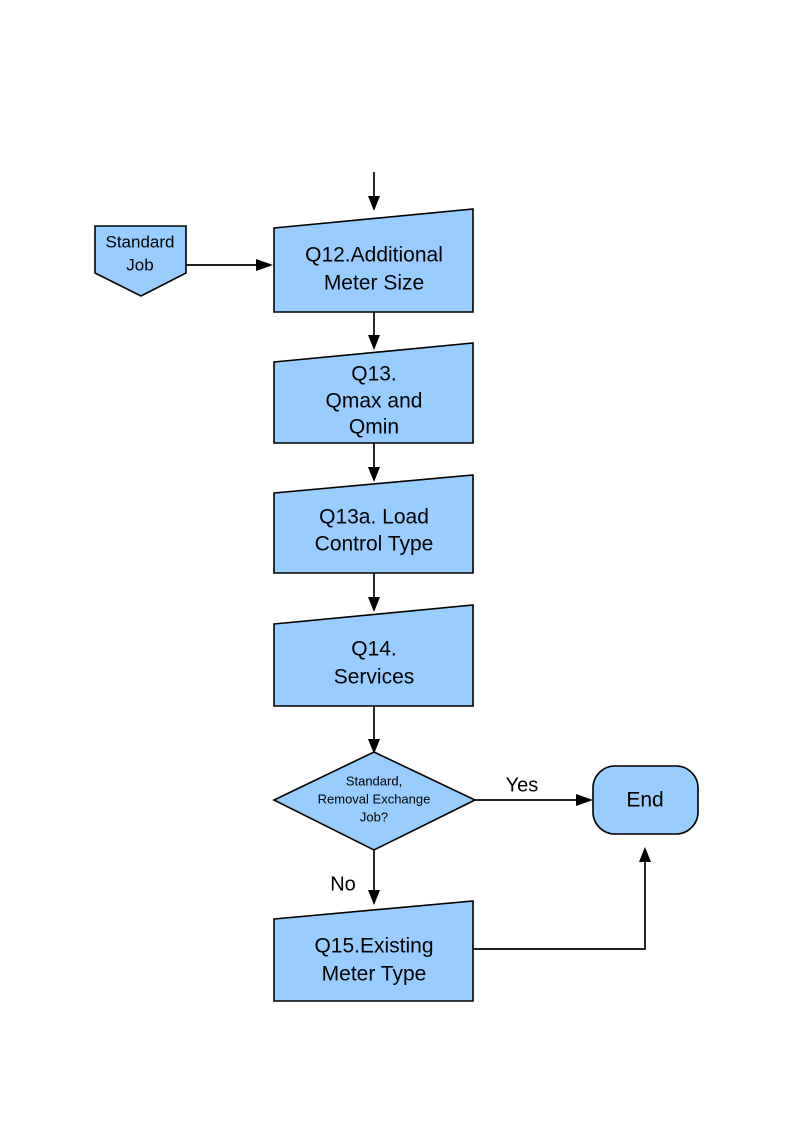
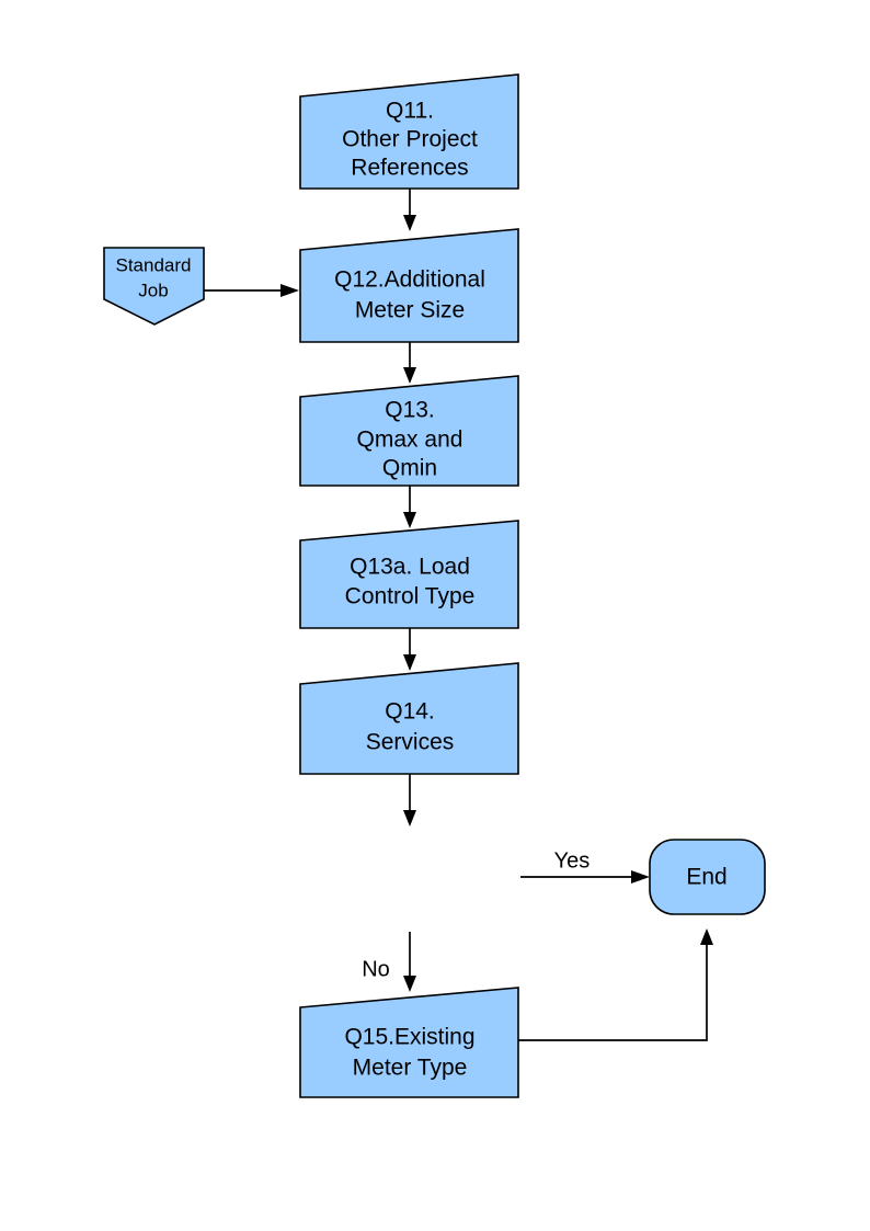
+ Q11.
+ Other Project
+ References
  Standard
  Job
  Q12.Additional
  Meter Size
  Q13.
  Qmax and
  Qmin
  Q13a. Load
  Control Type
  Q14.
  Services
- Standard,
- Removal Exchange
- Job?
  End
  Q15.Existing
  Meter Type
  Yes
  No
